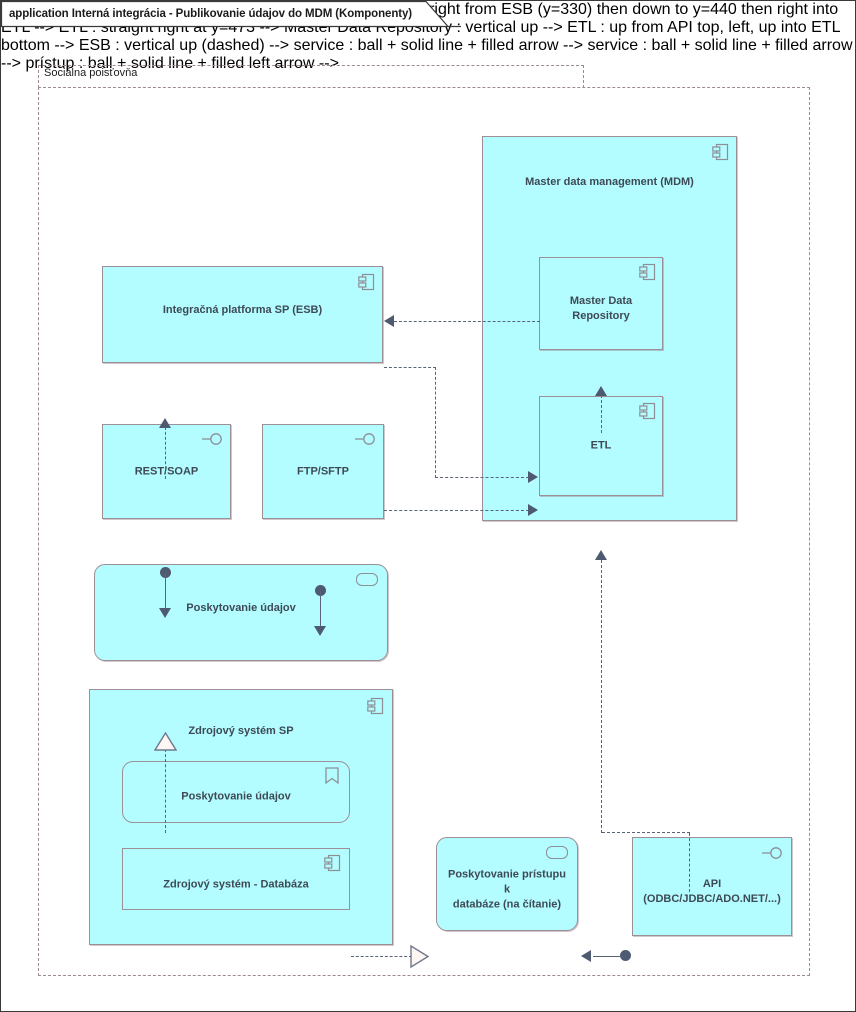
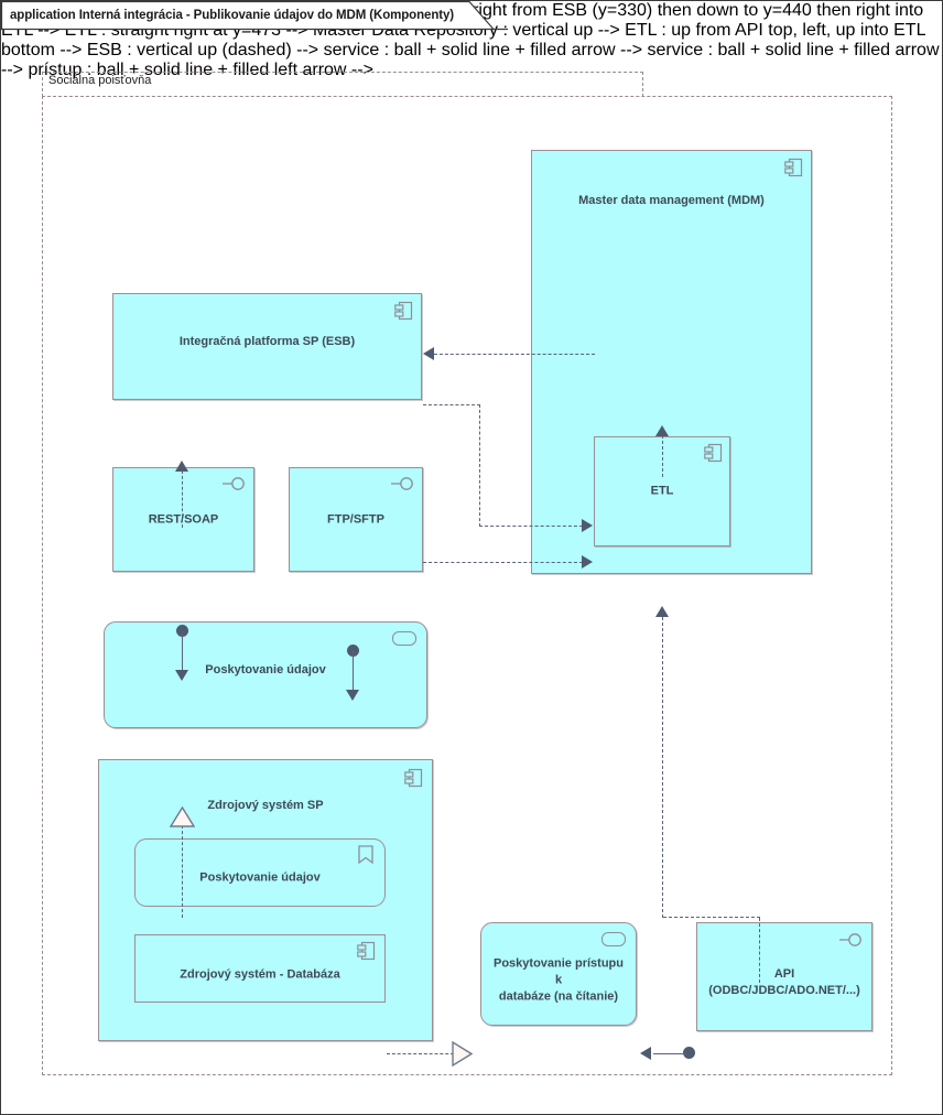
  application Interná integrácia - Publikovanie údajov do MDM (Komponenty)
  Sociálna poisťovňa
  Master data management (MDM)
- Master Data
- Repository
  ETL
  Integračná platforma SP (ESB)
  REST/SOAP
  FTP/SFTP
  Poskytovanie údajov
  Zdrojový systém SP
  Poskytovanie údajov
  Zdrojový systém - Databáza
  Poskytovanie prístupu k
  databáze (na čítanie)
  API
  (ODBC/JDBC/ADO.NET/...)
  ESB (dashed, left arrow at ESB right edge, y=302) --> ETL : right from ESB (y=330) then down to y=440 then right into ETL --> ETL : straight right at y=473 --> Master Data Repository : vertical up --> ETL : up from API top, left, up into ETL bottom --> ESB : vertical up (dashed) --> service : ball + solid line + filled arrow --> service : ball + solid line + filled arrow --> prístup : ball + solid line + filled left arrow -->
